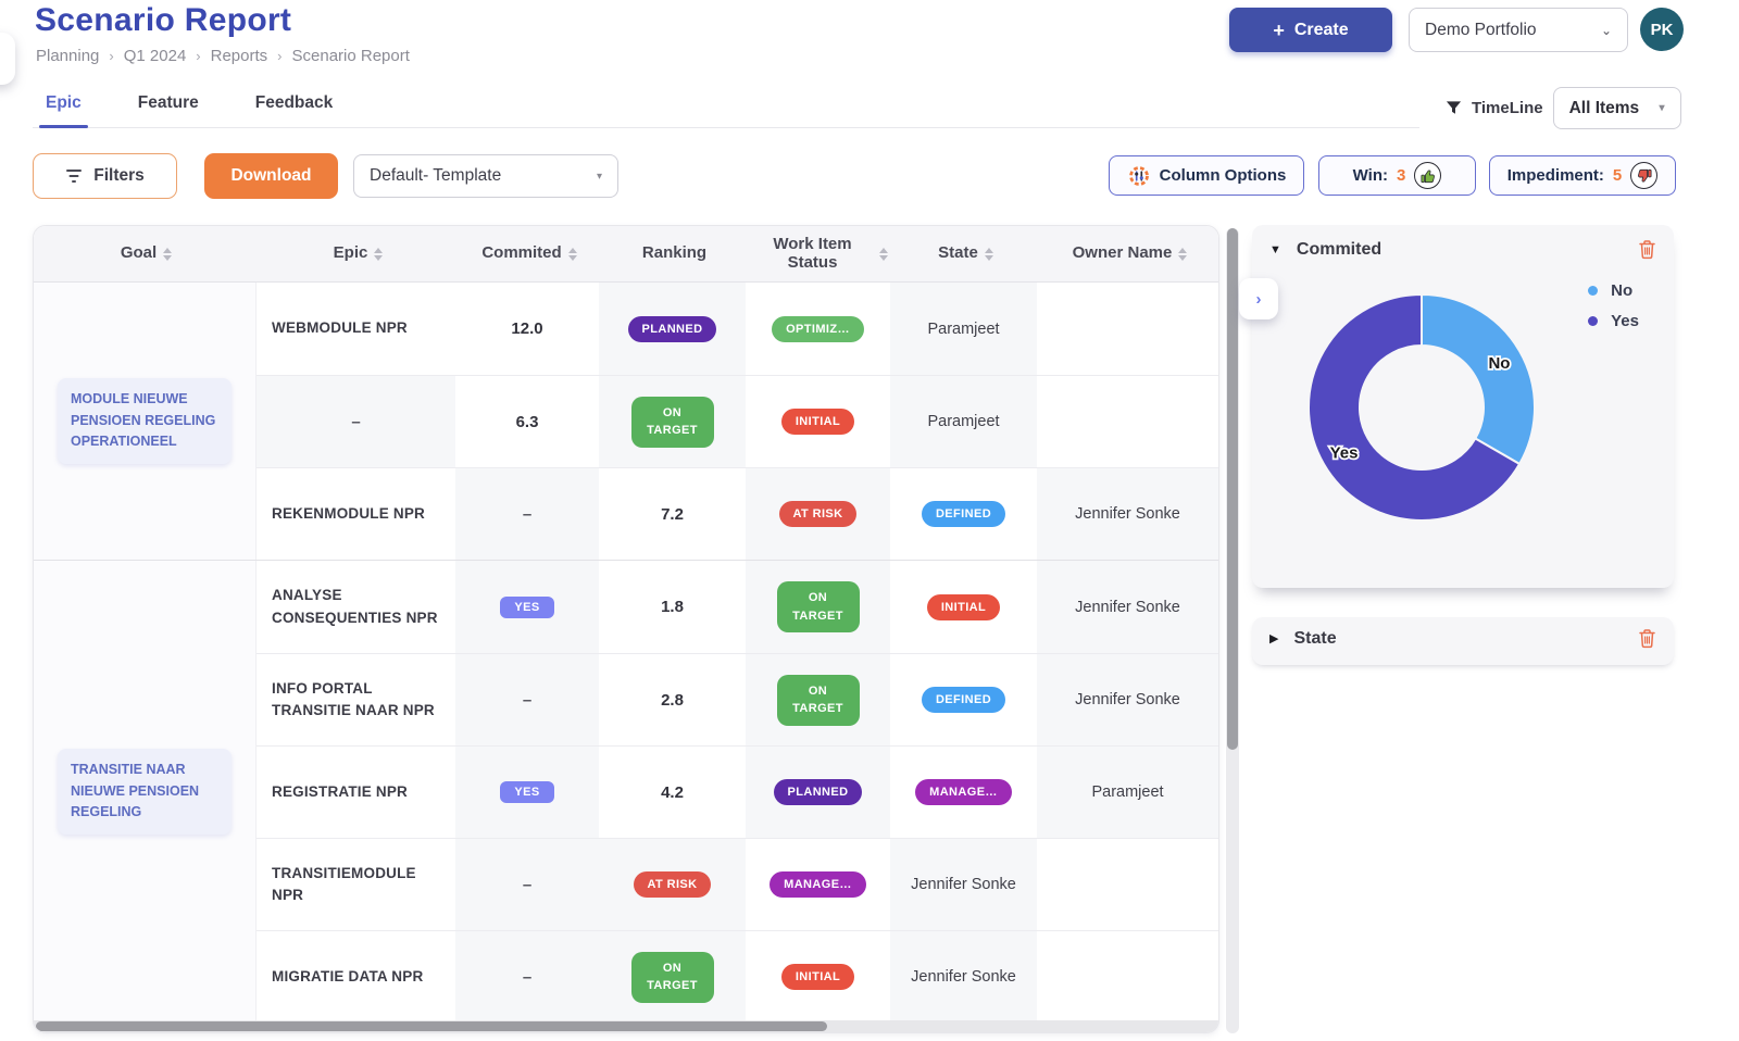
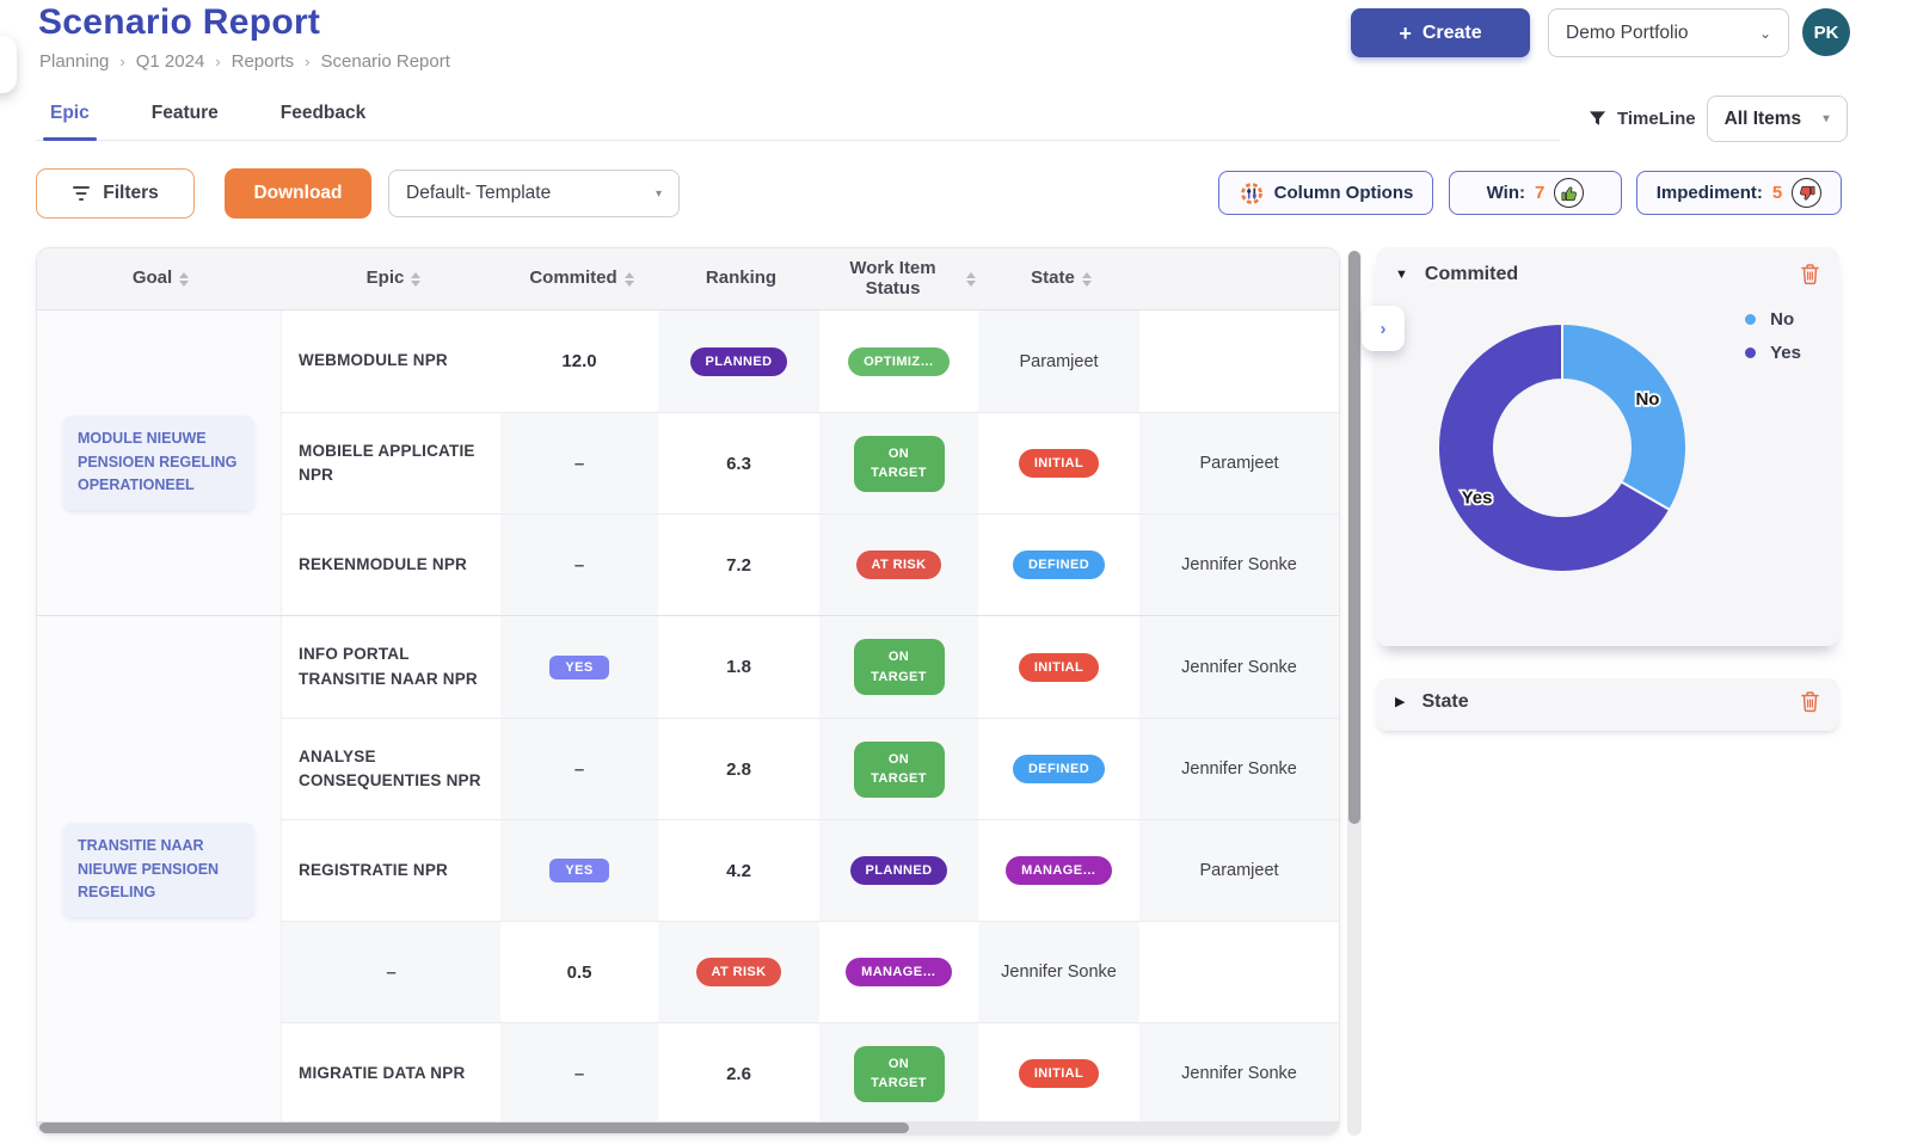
  Scenario Report
  Planning
  ›
  Q1 2024
  ›
  Reports
  ›
  Scenario Report
  +
  Create
  Demo Portfolio
  ⌄
  PK
  Epic
  Feature
  Feedback
  TimeLine
  All Items
  ▾
  Filters
  Download
  Default- Template
  ▾
  Column Options
  Win:
- 3
+ 7
  Impediment:
  5
  Goal
  Epic
  Commited
  Ranking
  Work Item Status
  State
- Owner Name
  MODULE NIEUWE PENSIOEN REGELING OPERATIONEEL
  WEBMODULE NPR
  12.0
  PLANNED
  OPTIMIZ…
  Paramjeet
+ MOBIELE APPLICATIE NPR
  –
  6.3
  ON TARGET
  INITIAL
  Paramjeet
  REKENMODULE NPR
  –
  7.2
  AT RISK
  DEFINED
  Jennifer Sonke
  TRANSITIE NAAR NIEUWE PENSIOEN REGELING
- ANALYSE CONSEQUENTIES NPR
+ INFO PORTAL TRANSITIE NAAR NPR
  YES
  1.8
  ON TARGET
  INITIAL
  Jennifer Sonke
- INFO PORTAL TRANSITIE NAAR NPR
+ ANALYSE CONSEQUENTIES NPR
  –
  2.8
  ON TARGET
  DEFINED
  Jennifer Sonke
  REGISTRATIE NPR
  YES
  4.2
  PLANNED
  MANAGE…
  Paramjeet
- TRANSITIEMODULE NPR
  –
+ 0.5
  AT RISK
  MANAGE…
  Jennifer Sonke
  MIGRATIE DATA NPR
  –
+ 2.6
  ON TARGET
  INITIAL
  Jennifer Sonke
  ▼
  Commited
  No
  Yes
  No
  Yes
  ›
  ▶
  State
